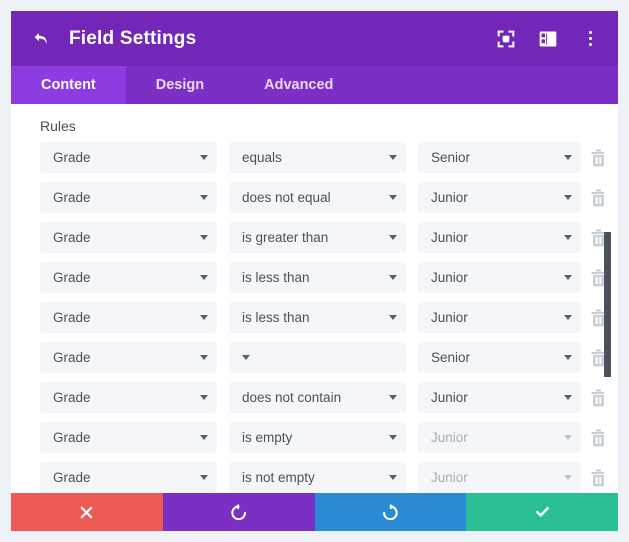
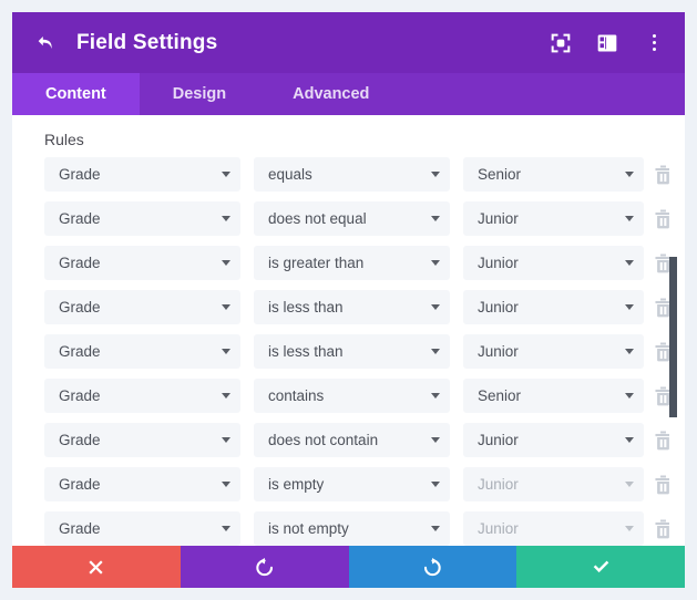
  Field Settings
  Content
  Design
  Advanced
  Rules
  Grade
  equals
  Senior
  Grade
  does not equal
  Junior
  Grade
  is greater than
  Junior
  Grade
  is less than
  Junior
  Grade
  is less than
  Junior
  Grade
+ contains
  Senior
  Grade
  does not contain
  Junior
  Grade
  is empty
  Junior
  Grade
  is not empty
  Junior
